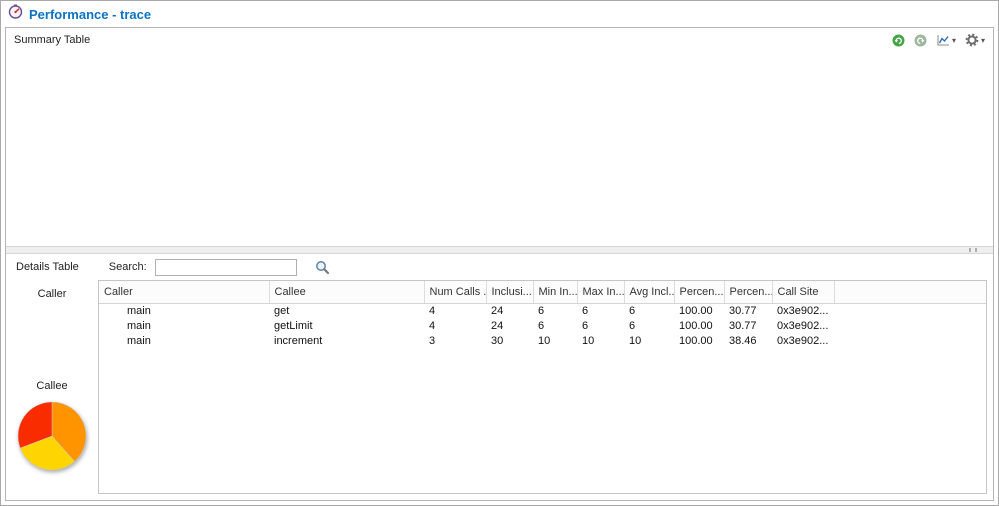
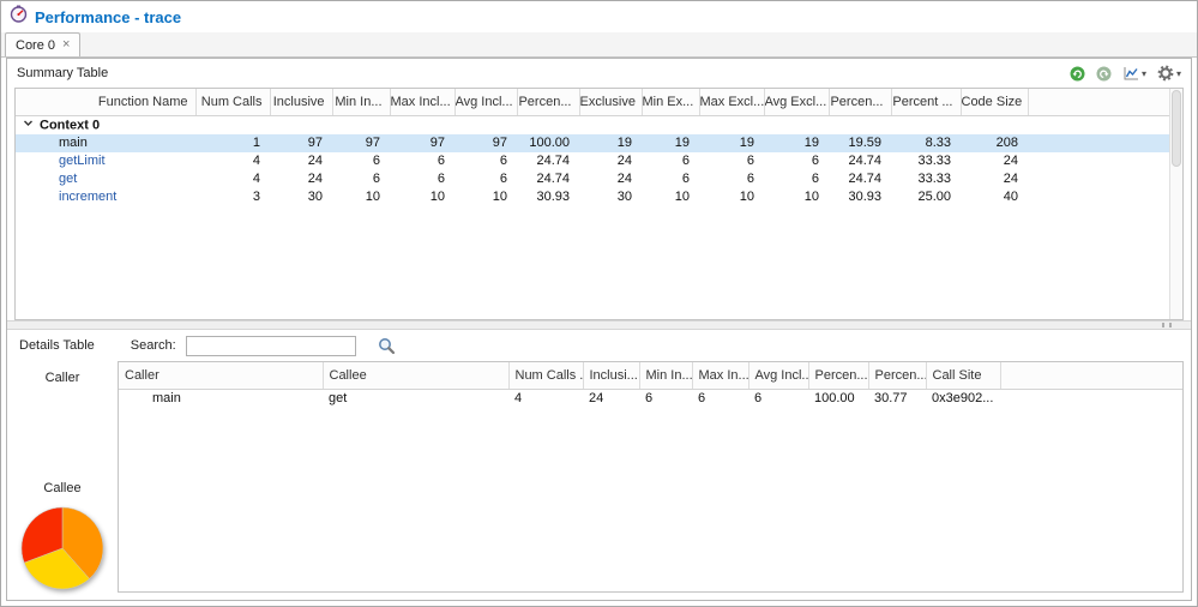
  Performance - trace
+ Core 0
+ ×
  Summary Table
  ▾
  ▾
+ Function Name	Num Calls	Inclusive	Min In...	Max Incl...	Avg Incl...	Percen...	Exclusive	Min Ex...	Max Excl...	Avg Excl...	Percen...	Percent ...	Code Size
+ Context 0
+ main	1	97	97	97	97	100.00	19	19	19	19	19.59	8.33	208
+ getLimit	4	24	6	6	6	24.74	24	6	6	6	24.74	33.33	24
+ get	4	24	6	6	6	24.74	24	6	6	6	24.74	33.33	24
+ increment	3	30	10	10	10	30.93	30	10	10	10	30.93	25.00	40
  Details Table
  Search:
  Caller
  Callee
  Caller	Callee	Num Calls .	Inclusi...	Min In...	Max In...	Avg Incl..	Percen...	Percen..	Call Site
  main	get	4	24	6	6	6	100.00	30.77	0x3e902...
- main	getLimit	4	24	6	6	6	100.00	30.77	0x3e902...
- main	increment	3	30	10	10	10	100.00	38.46	0x3e902...
